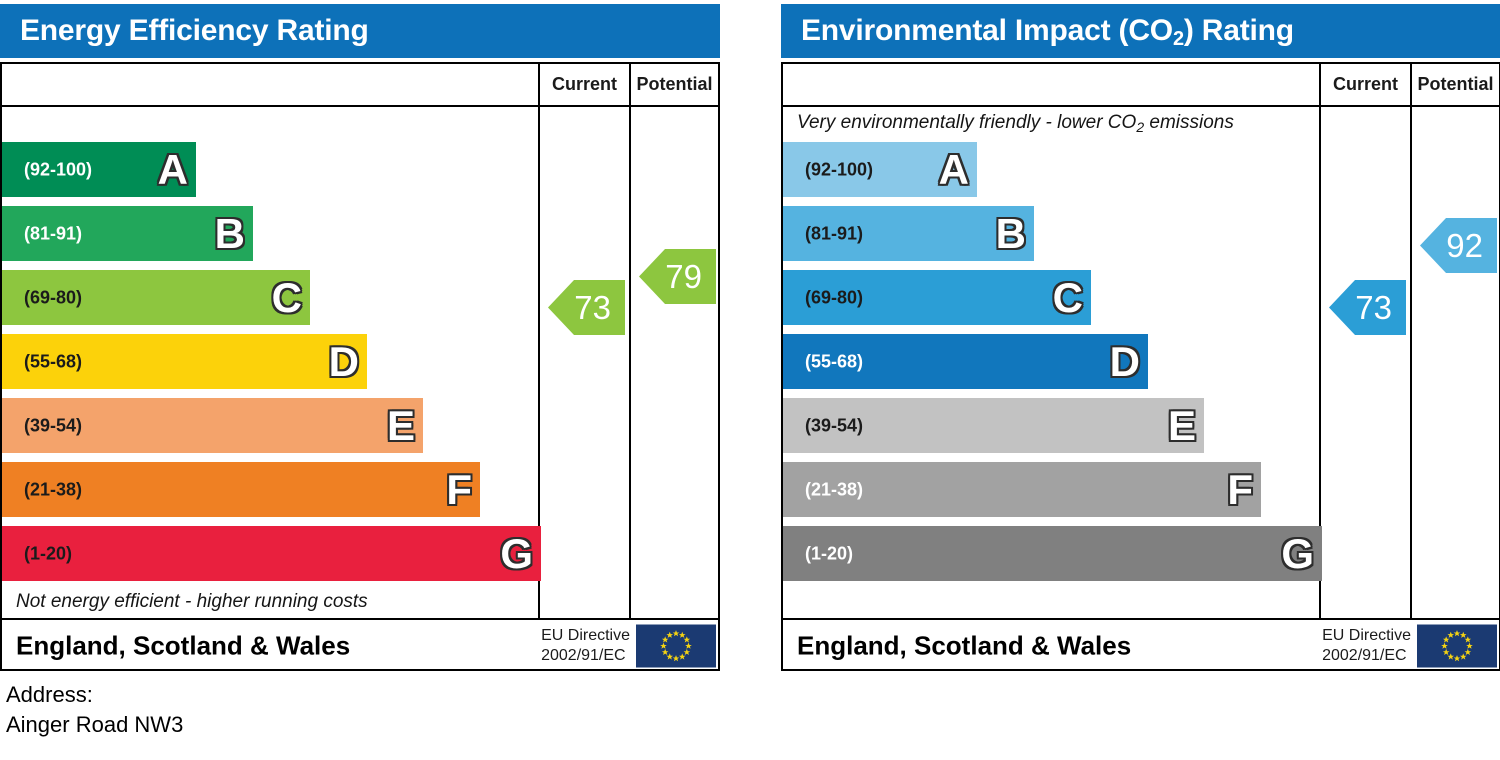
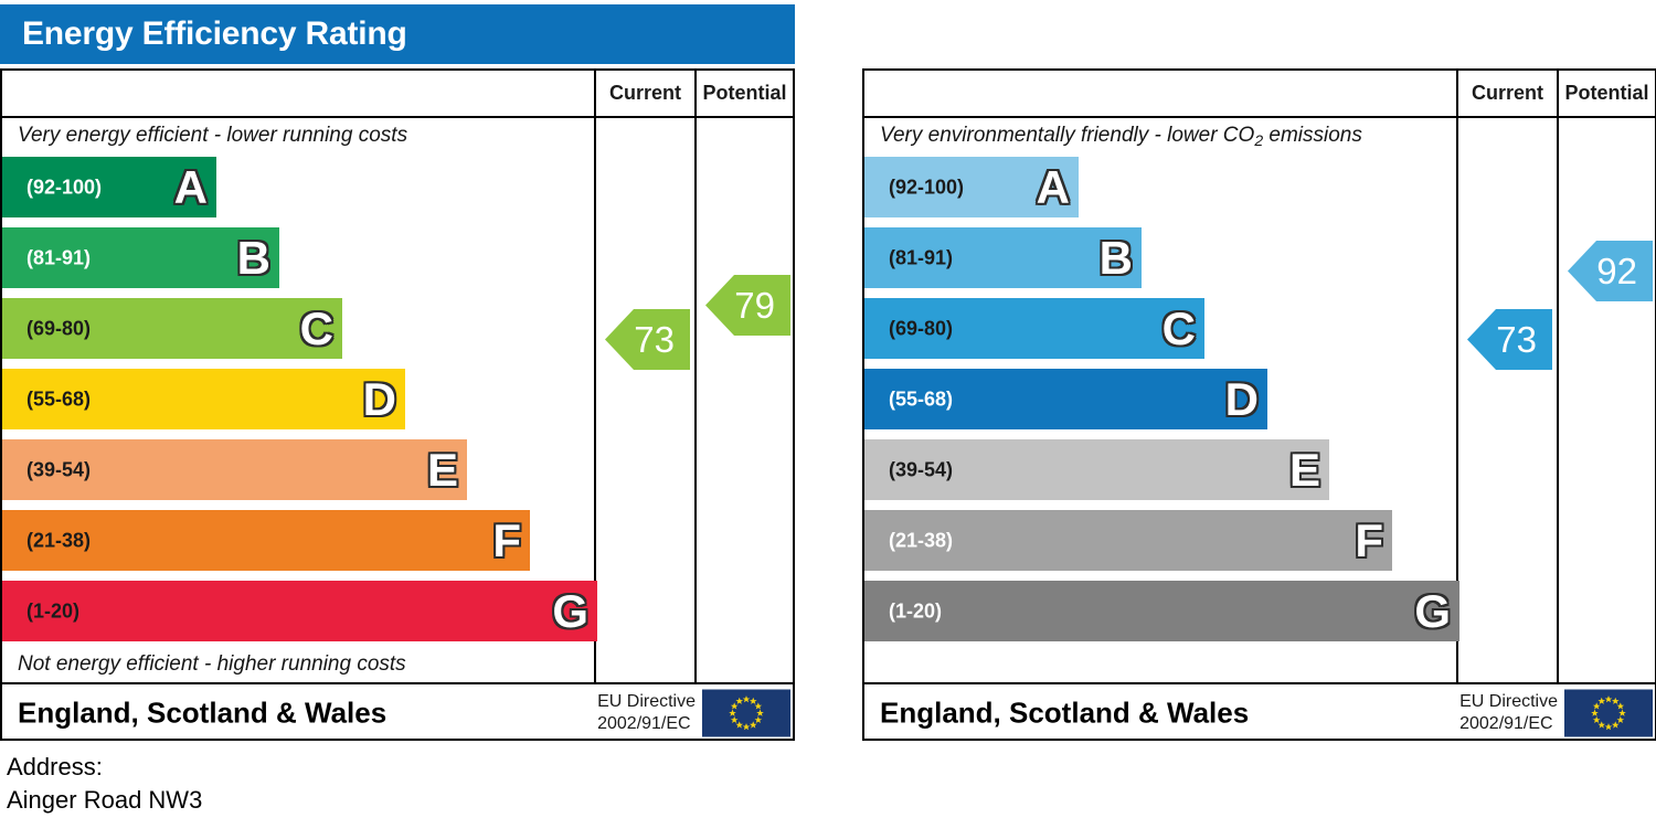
  Energy Efficiency Rating
  Current
  Potential
+ Very energy efficient - lower running costs
  Not energy efficient - higher running costs
  (92-100)
  A
  (81-91)
  B
  (69-80)
  C
  (55-68)
  D
  (39-54)
  E
  (21-38)
  F
  (1-20)
  G
  73
  79
  England, Scotland & Wales
  EU Directive
  2002/91/EC
- Environmental Impact (CO2) Rating
  Current
  Potential
  Very environmentally friendly - lower CO2 emissions
  (92-100)
  A
  (81-91)
  B
  (69-80)
  C
  (55-68)
  D
  (39-54)
  E
  (21-38)
  F
  (1-20)
  G
  73
  92
  England, Scotland & Wales
  EU Directive
  2002/91/EC
  Address:
  Ainger Road NW3
